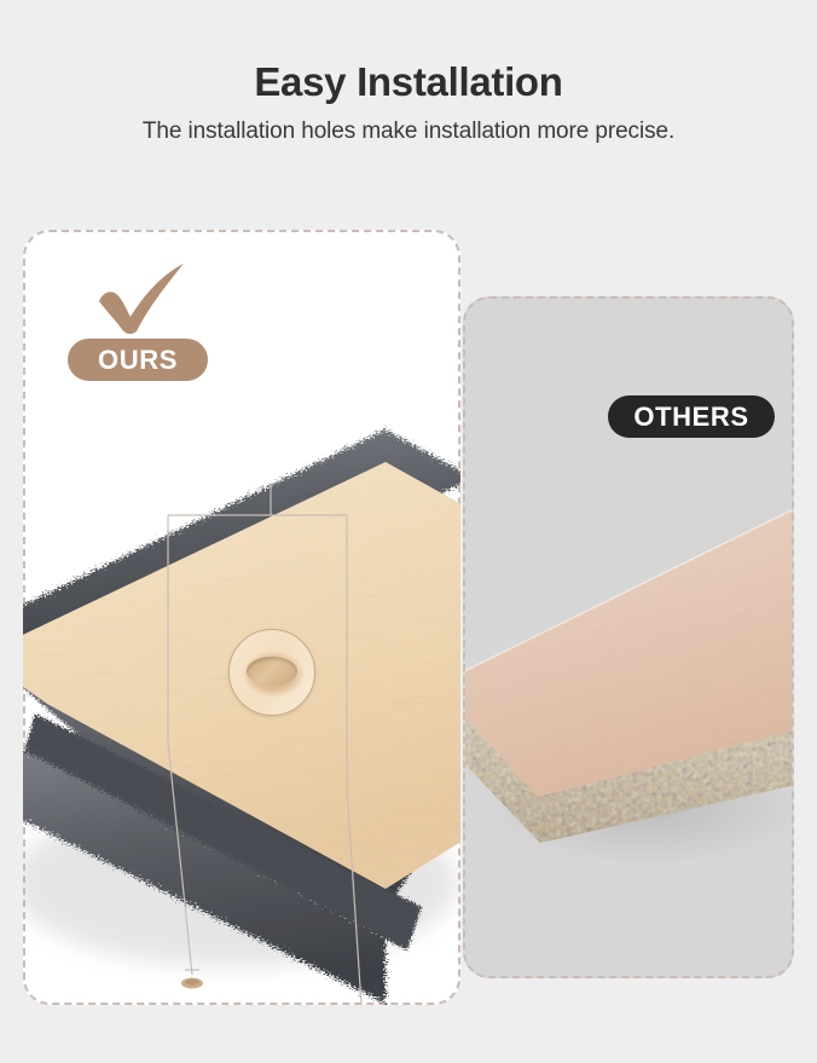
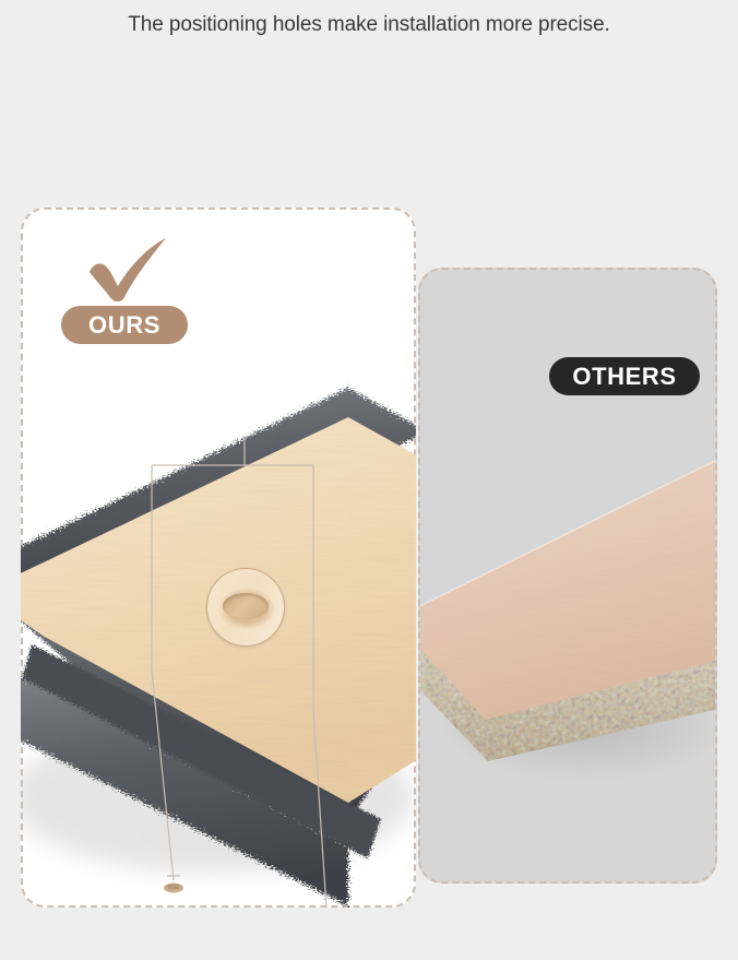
- Easy Installation
- The installation holes make installation more precise.
+ The positioning holes make installation more precise.
  OURS
  OTHERS
